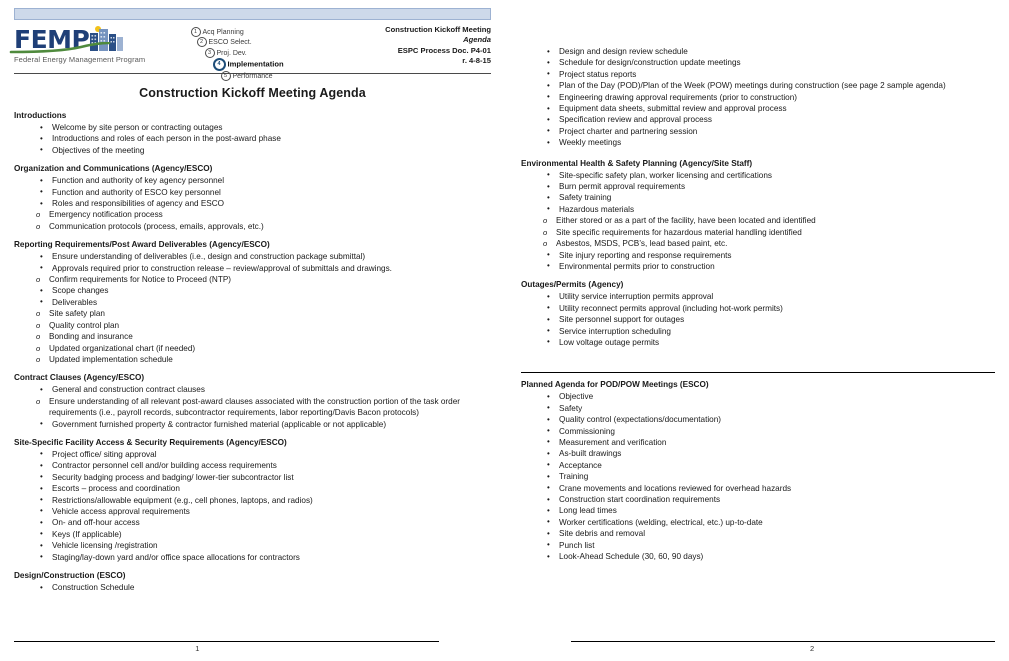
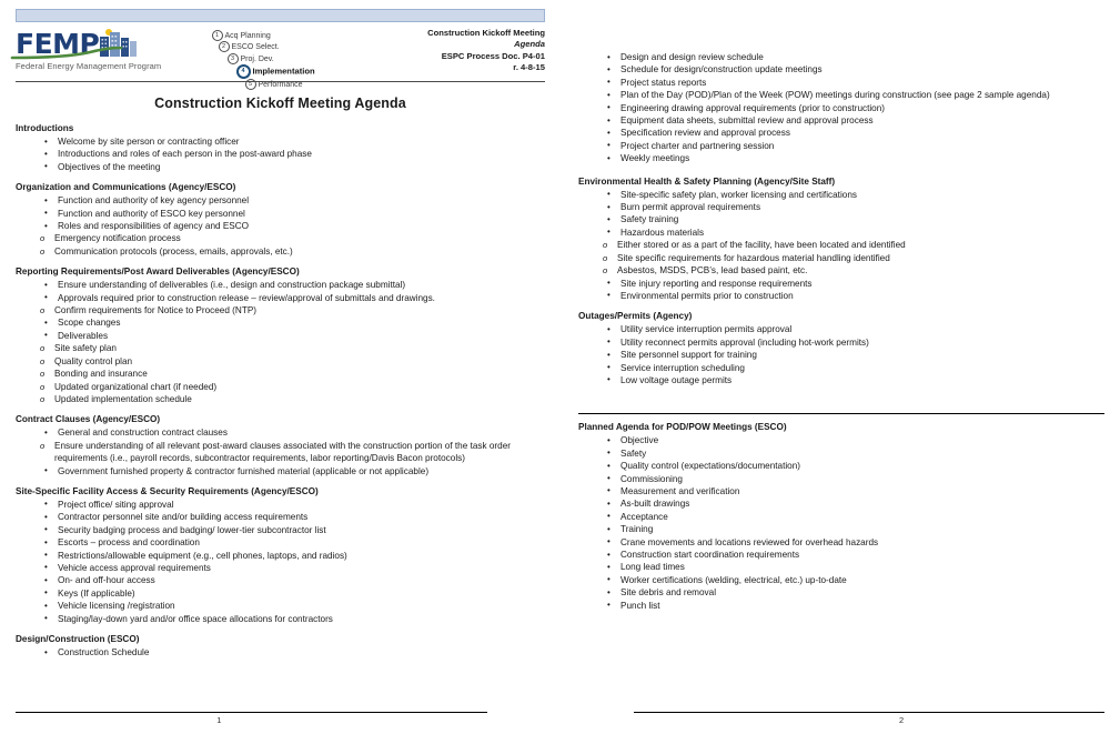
  FEMP
  Federal Energy Management Program
  Implementation
  Construction Kickoff Meeting
  Agenda
  ESPC Process Doc. P4-01
  r. 4-8-15
  Construction Kickoff Meeting Agenda
  Introductions
- Welcome by site person or contracting outages
+ Welcome by site person or contracting officer
  Introductions and roles of each person in the post-award phase
  Objectives of the meeting
  Organization and Communications (Agency/ESCO)
  Function and authority of key agency personnel
  Function and authority of ESCO key personnel
  Roles and responsibilities of agency and ESCO
  Emergency notification process
  Communication protocols (process, emails, approvals, etc.)
  Reporting Requirements/Post Award Deliverables (Agency/ESCO)
  Ensure understanding of deliverables (i.e., design and construction package submittal)
  Approvals required prior to construction release – review/approval of submittals and drawings.
  Confirm requirements for Notice to Proceed (NTP)
  Scope changes
  Deliverables
  Site safety plan
  Quality control plan
  Bonding and insurance
  Updated organizational chart (if needed)
  Updated implementation schedule
  Contract Clauses (Agency/ESCO)
  General and construction contract clauses
  Ensure understanding of all relevant post-award clauses associated with the construction portion of the task order requirements (i.e., payroll records, subcontractor requirements, labor reporting/Davis Bacon protocols)
  Government furnished property & contractor furnished material (applicable or not applicable)
  Site-Specific Facility Access & Security Requirements (Agency/ESCO)
  Project office/ siting approval
- Contractor personnel cell and/or building access requirements
+ Contractor personnel site and/or building access requirements
  Security badging process and badging/ lower-tier subcontractor list
  Escorts – process and coordination
  Restrictions/allowable equipment (e.g., cell phones, laptops, and radios)
  Vehicle access approval requirements
  On- and off-hour access
  Keys (If applicable)
  Vehicle licensing /registration
  Staging/lay-down yard and/or office space allocations for contractors
  Design/Construction (ESCO)
  Construction Schedule
  1
  Design and design review schedule
  Schedule for design/construction update meetings
  Project status reports
  Plan of the Day (POD)/Plan of the Week (POW) meetings during construction (see page 2 sample agenda)
  Engineering drawing approval requirements (prior to construction)
  Equipment data sheets, submittal review and approval process
  Specification review and approval process
  Project charter and partnering session
  Weekly meetings
  Environmental Health & Safety Planning (Agency/Site Staff)
  Site-specific safety plan, worker licensing and certifications
  Burn permit approval requirements
  Safety training
  Hazardous materials
  Either stored or as a part of the facility, have been located and identified
  Site specific requirements for hazardous material handling identified
  Asbestos, MSDS, PCB’s, lead based paint, etc.
  Site injury reporting and response requirements
  Environmental permits prior to construction
  Outages/Permits (Agency)
  Utility service interruption permits approval
  Utility reconnect permits approval (including hot-work permits)
- Site personnel support for outages
+ Site personnel support for training
  Service interruption scheduling
  Low voltage outage permits
  Planned Agenda for POD/POW Meetings (ESCO)
  Objective
  Safety
  Quality control (expectations/documentation)
  Commissioning
  Measurement and verification
  As-built drawings
  Acceptance
  Training
  Crane movements and locations reviewed for overhead hazards
  Construction start coordination requirements
  Long lead times
  Worker certifications (welding, electrical, etc.) up-to-date
  Site debris and removal
  Punch list
- Look-Ahead Schedule (30, 60, 90 days)
  2
